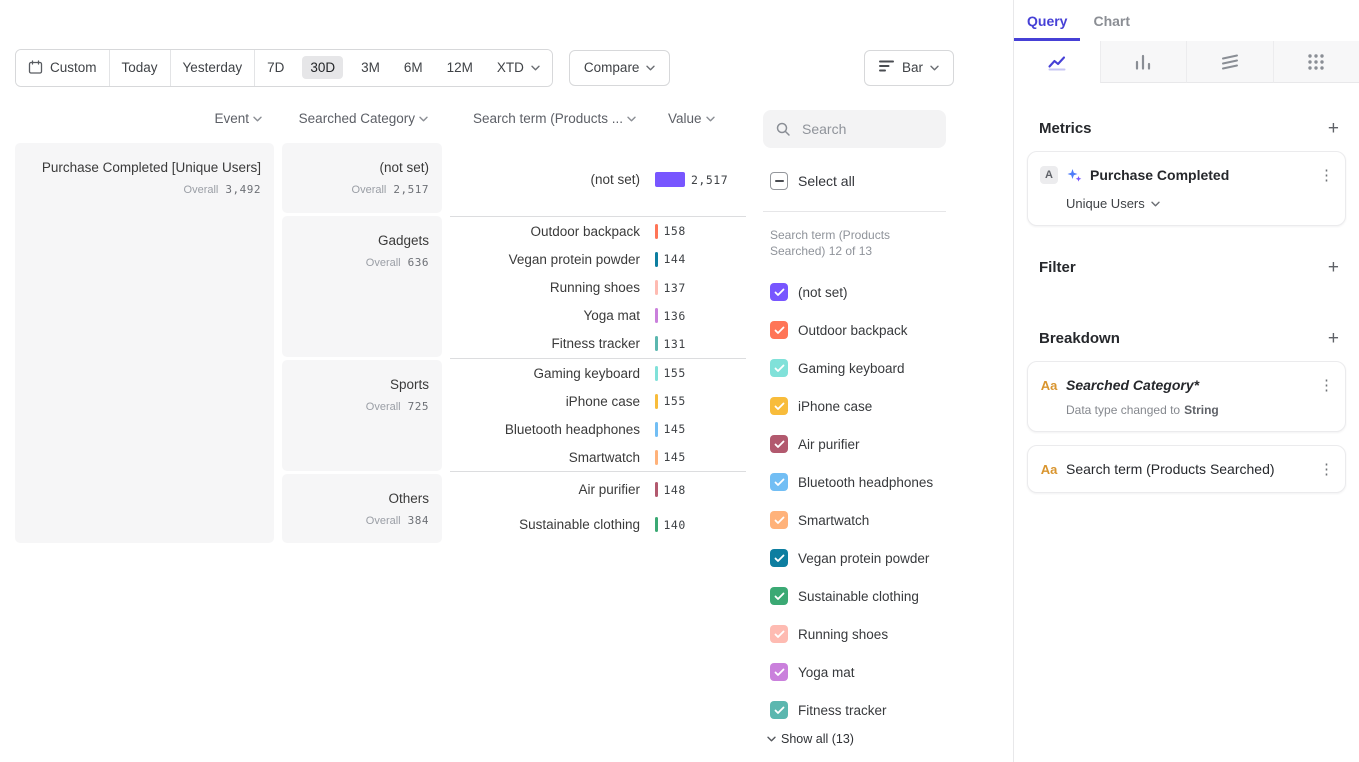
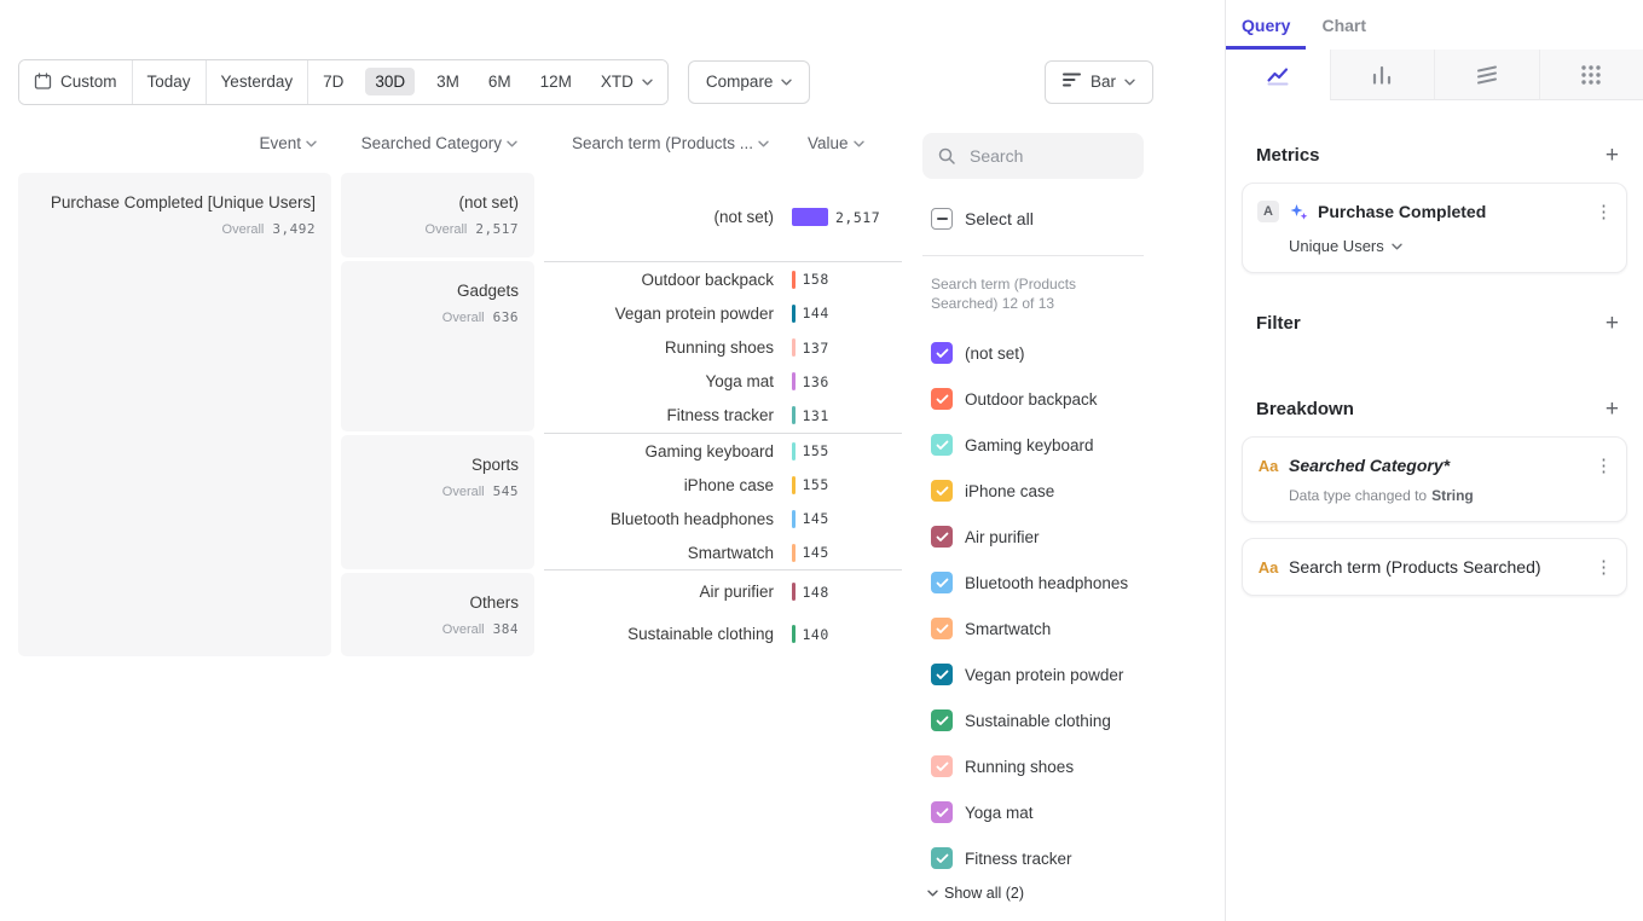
  Custom
  Today
  Yesterday
  7D
  30D
  3M
  6M
  12M
  XTD
  Compare
  Bar
  Event
  Searched Category
  Search term (Products ...
  Value
  Purchase Completed [Unique Users]
  Overall 3,492
  (not set)
  Overall 2,517
  Gadgets
  Overall 636
  Sports
- Overall 725
+ Overall 545
  Others
  Overall 384
  (not set)
  2,517
  Outdoor backpack
  158
  Vegan protein powder
  144
  Running shoes
  137
  Yoga mat
  136
  Fitness tracker
  131
  Gaming keyboard
  155
  iPhone case
  155
  Bluetooth headphones
  145
  Smartwatch
  145
  Air purifier
  148
  Sustainable clothing
  140
  Search
  Select all
  Search term (Products Searched) 12 of 13
  (not set)
  Outdoor backpack
  Gaming keyboard
  iPhone case
  Air purifier
  Bluetooth headphones
  Smartwatch
  Vegan protein powder
  Sustainable clothing
  Running shoes
  Yoga mat
  Fitness tracker
- Show all (13)
+ Show all (2)
  Query
  Chart
  Metrics
  A
  Purchase Completed
  Unique Users
  Filter
  Breakdown
  Aa
  Searched Category*
  Data type changed to String
  Aa
  Search term (Products Searched)
